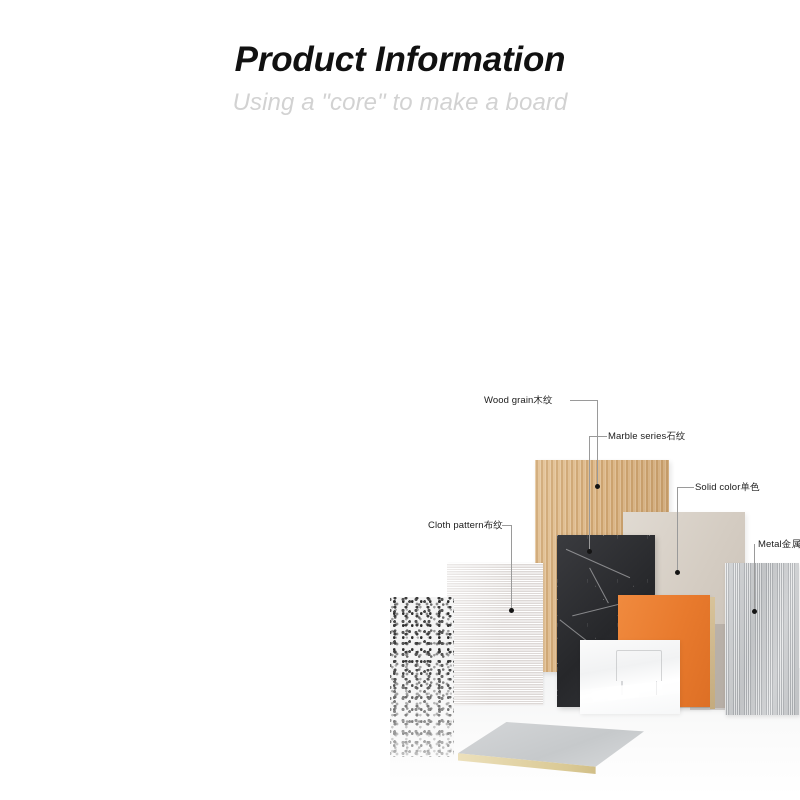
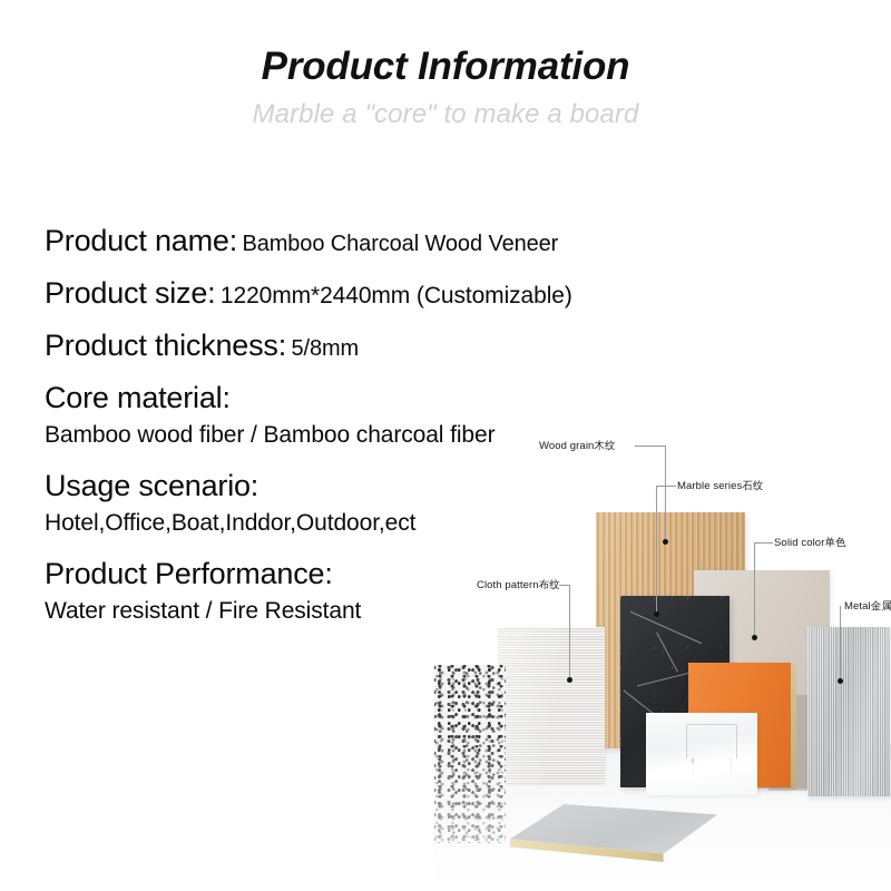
  Product Information
- Using a "core" to make a board
+ Marble a "core" to make a board
+ Product name: Bamboo Charcoal Wood Veneer
+ Product size: 1220mm*2440mm (Customizable)
+ Product thickness: 5/8mm
+ Core material:
+ Bamboo wood fiber / Bamboo charcoal fiber
+ Usage scenario:
+ Hotel,Office,Boat,Inddor,Outdoor,ect
+ Product Performance:
+ Water resistant / Fire Resistant
  Wood grain木纹
  Marble series石纹
  Solid color单色
  Cloth pattern布纹
  Metal金属
